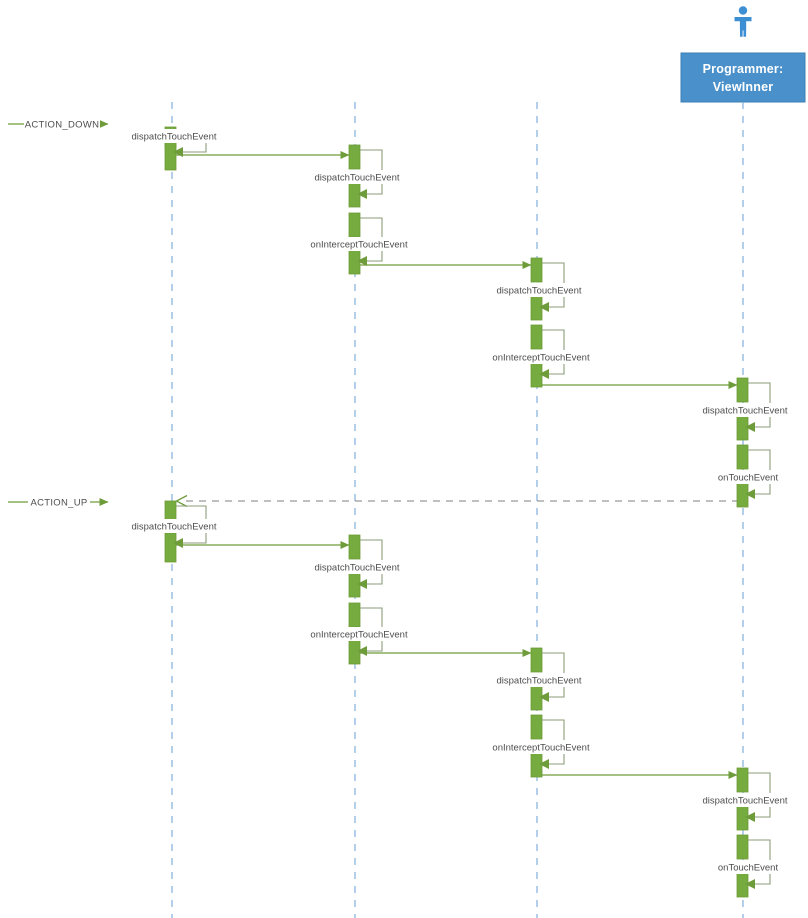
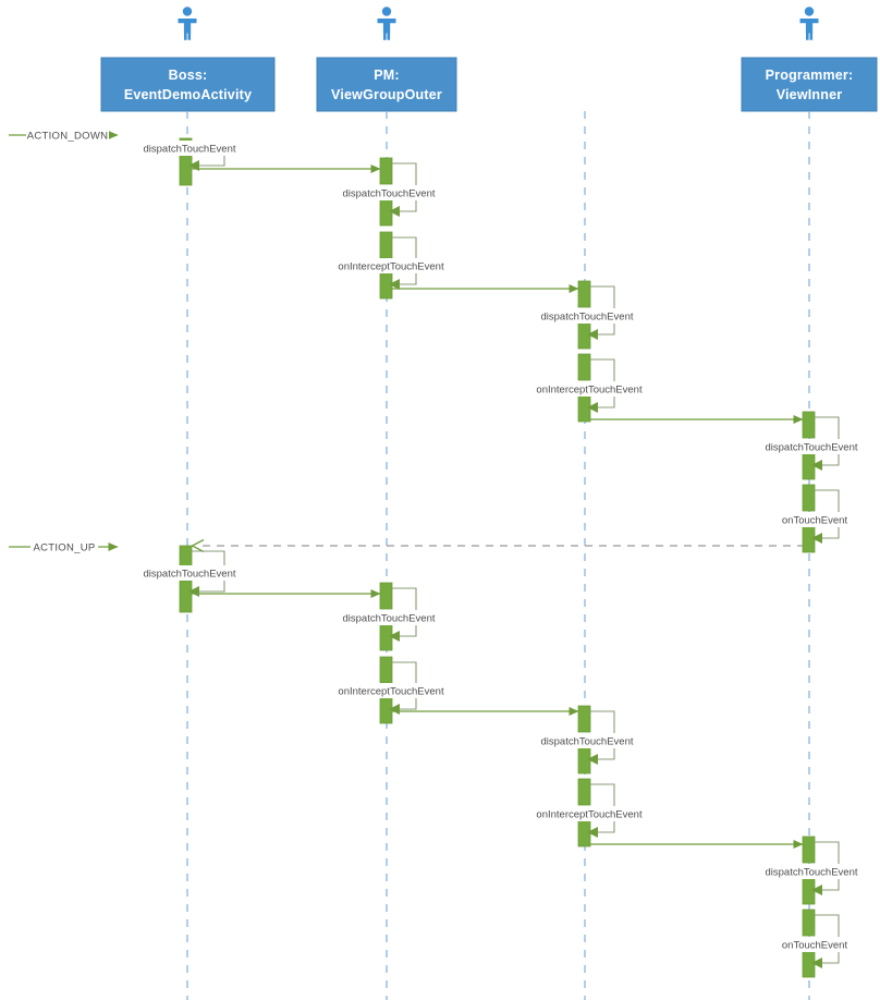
+ Boss:
+ EventDemoActivity
+ PM:
+ ViewGroupOuter
  Programmer:
  ViewInner
  ACTION_DOWN
  ACTION_UP
  dispatchTouchEvent
  dispatchTouchEvent
  onInterceptTouchEvent
  dispatchTouchEvent
  onInterceptTouchEvent
  dispatchTouchEvent
  onTouchEvent
  dispatchTouchEvent
  dispatchTouchEvent
  onInterceptTouchEvent
  dispatchTouchEvent
  onInterceptTouchEvent
  dispatchTouchEvent
  onTouchEvent
